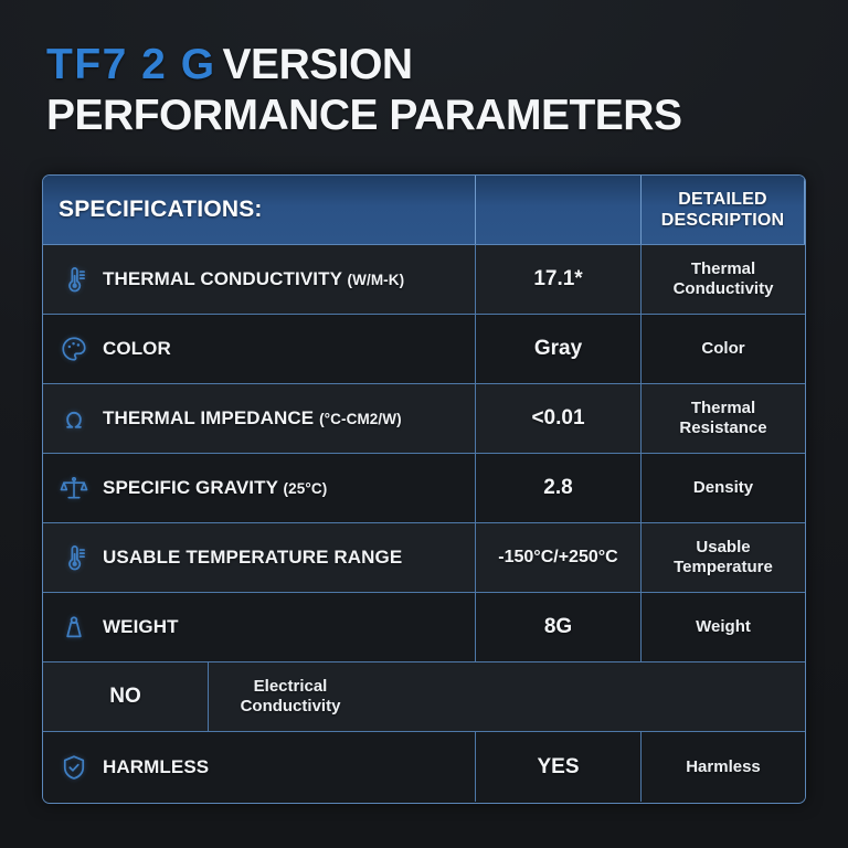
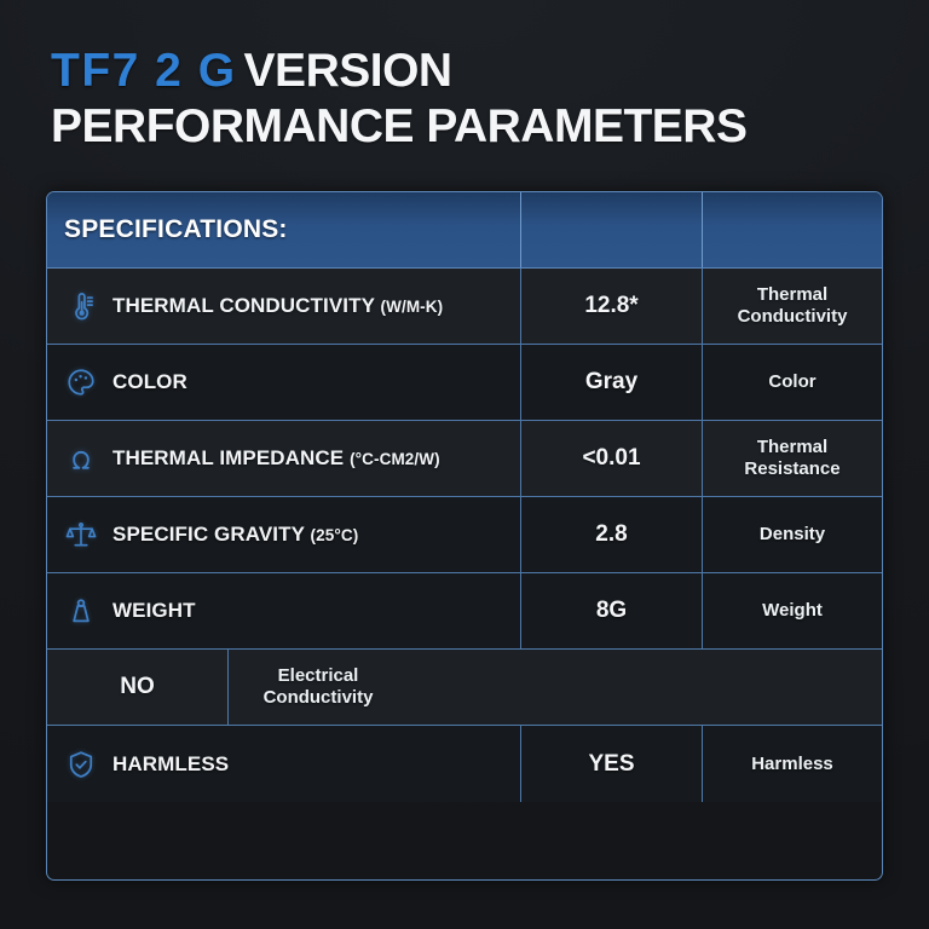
  TF7 2 G VERSION
  PERFORMANCE PARAMETERS
  SPECIFICATIONS:
- DETAILED
- DESCRIPTION
  THERMAL CONDUCTIVITY (W/M-K)
- 17.1*
+ 12.8*
  Thermal
  Conductivity
  COLOR
  Gray
  Color
  THERMAL IMPEDANCE (°C-CM2/W)
  <0.01
  Thermal
  Resistance
  SPECIFIC GRAVITY (25°C)
  2.8
  Density
- USABLE TEMPERATURE RANGE
- -150°C/+250°C
- Usable
- Temperature
  WEIGHT
  8G
  Weight
  NO
  Electrical
  Conductivity
  HARMLESS
  YES
  Harmless
